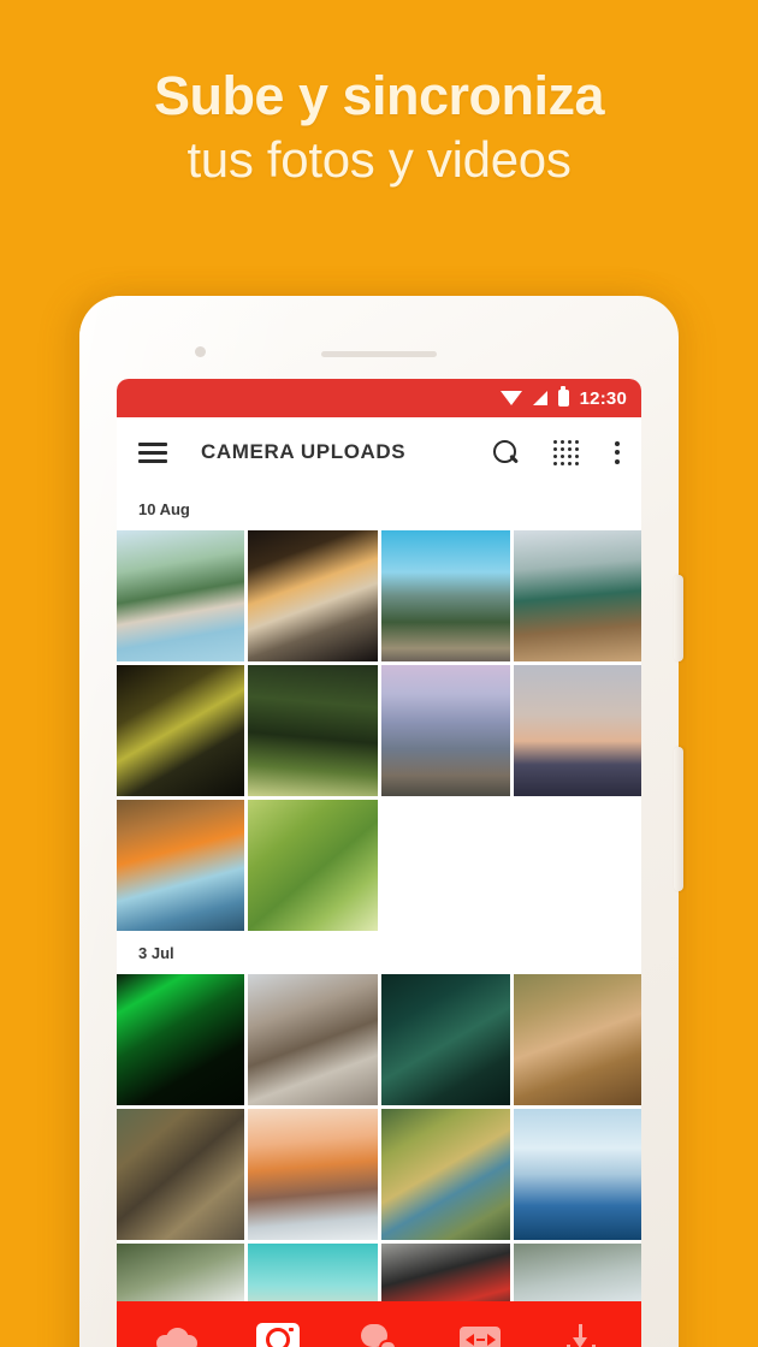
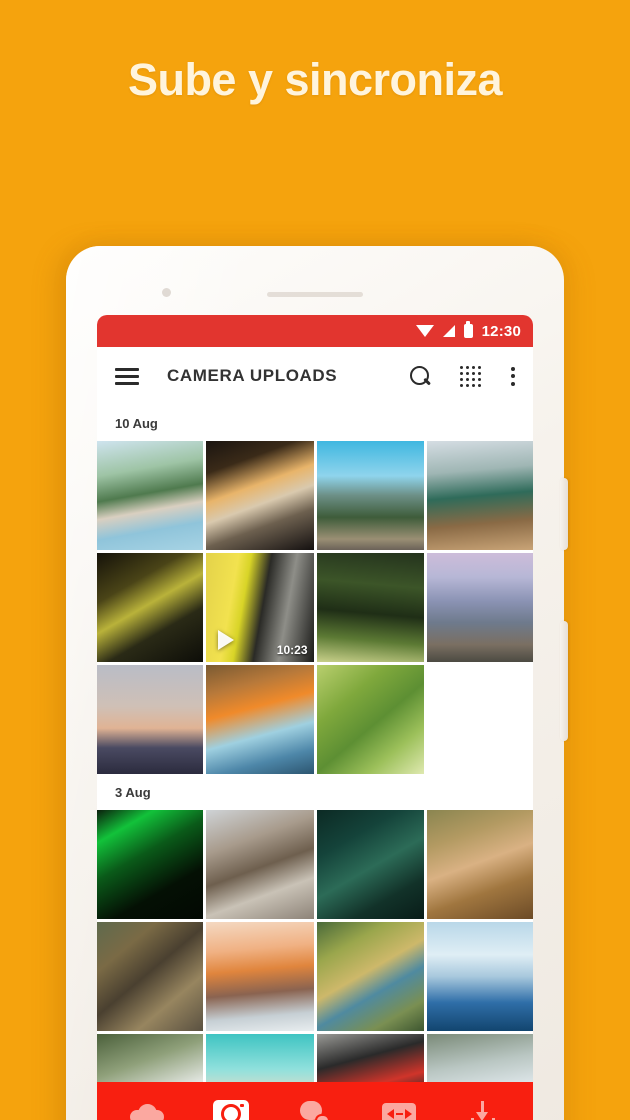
  Sube y sincroniza
- tus fotos y videos
  12:30
  CAMERA UPLOADS
  10 Aug
+ 10:23
- 3 Jul
+ 3 Aug
